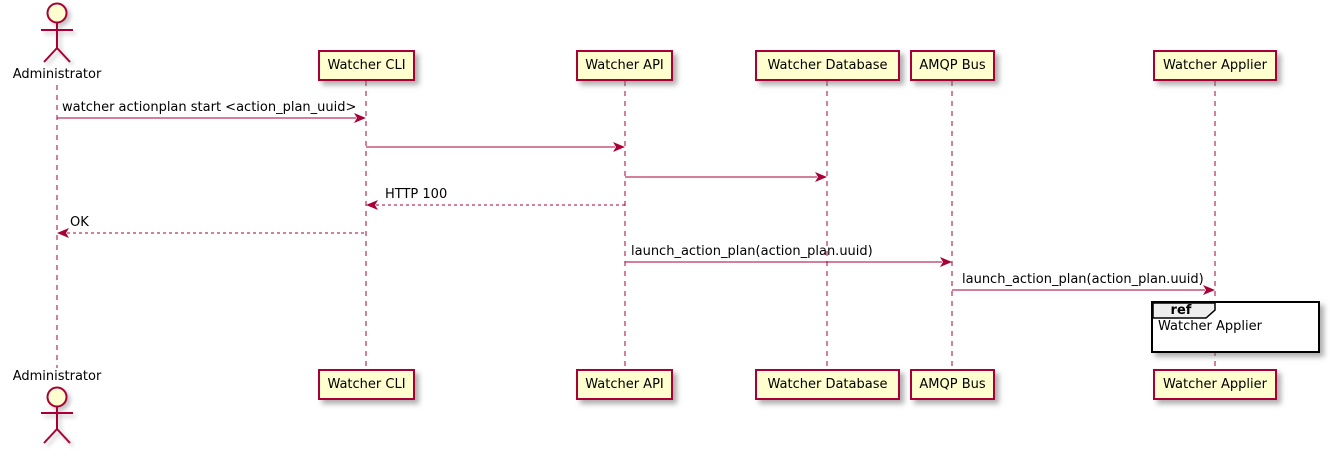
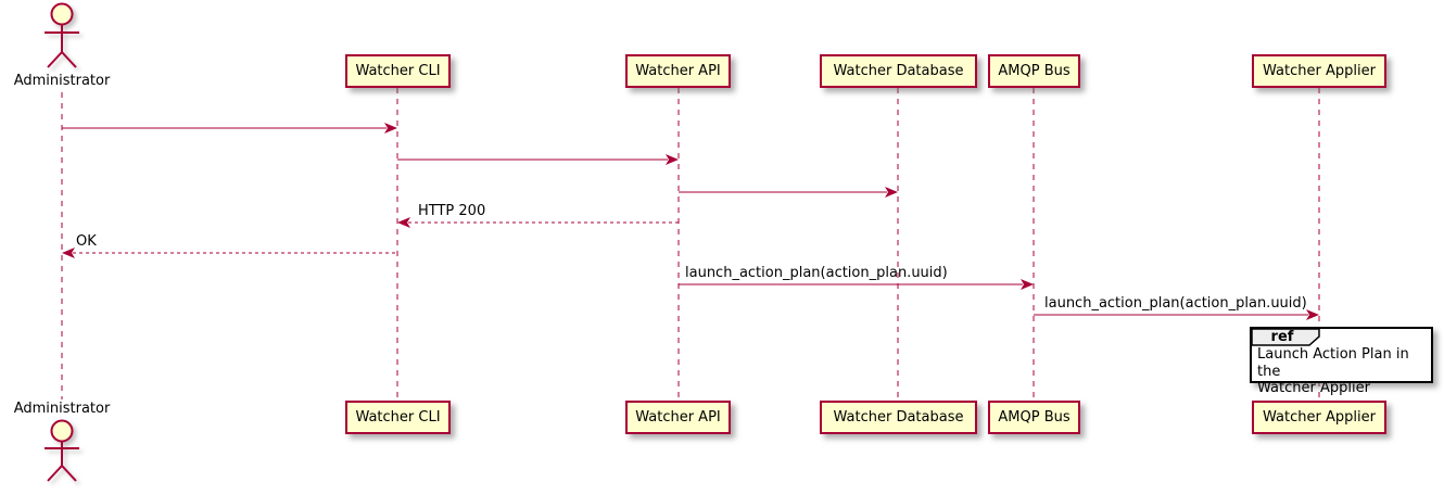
  Administrator
  Administrator
  Watcher CLI
  Watcher API
  Watcher Database
  AMQP Bus
  Watcher Applier
  Watcher CLI
  Watcher API
  Watcher Database
  AMQP Bus
  Watcher Applier
- watcher actionplan start <action_plan_uuid>
- HTTP 100
+ HTTP 200
  OK
  launch_action_plan(action_plan.uuid)
  launch_action_plan(action_plan.uuid)
  ref
+ Launch Action Plan in the
  Watcher Applier
